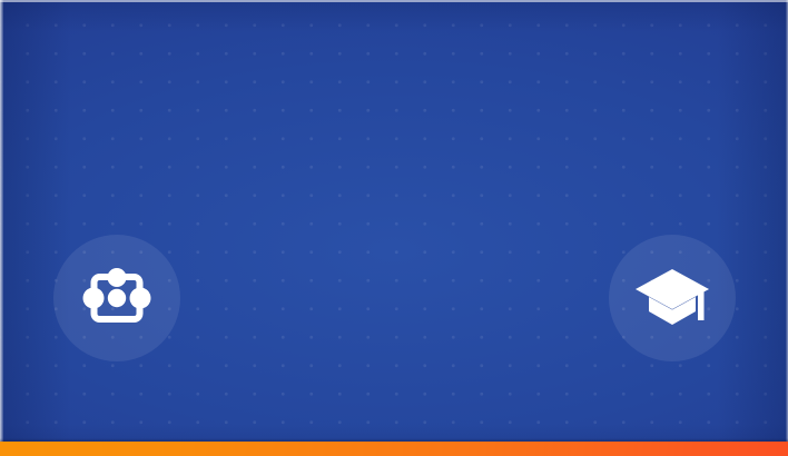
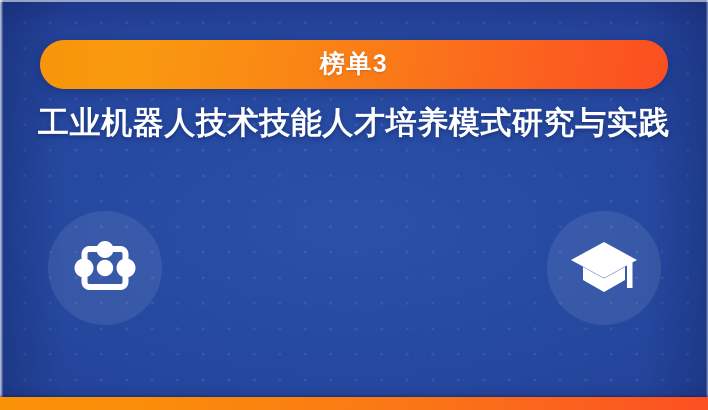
+ 榜单3
+ 工业机器人技术技能人才培养模式研究与实践
